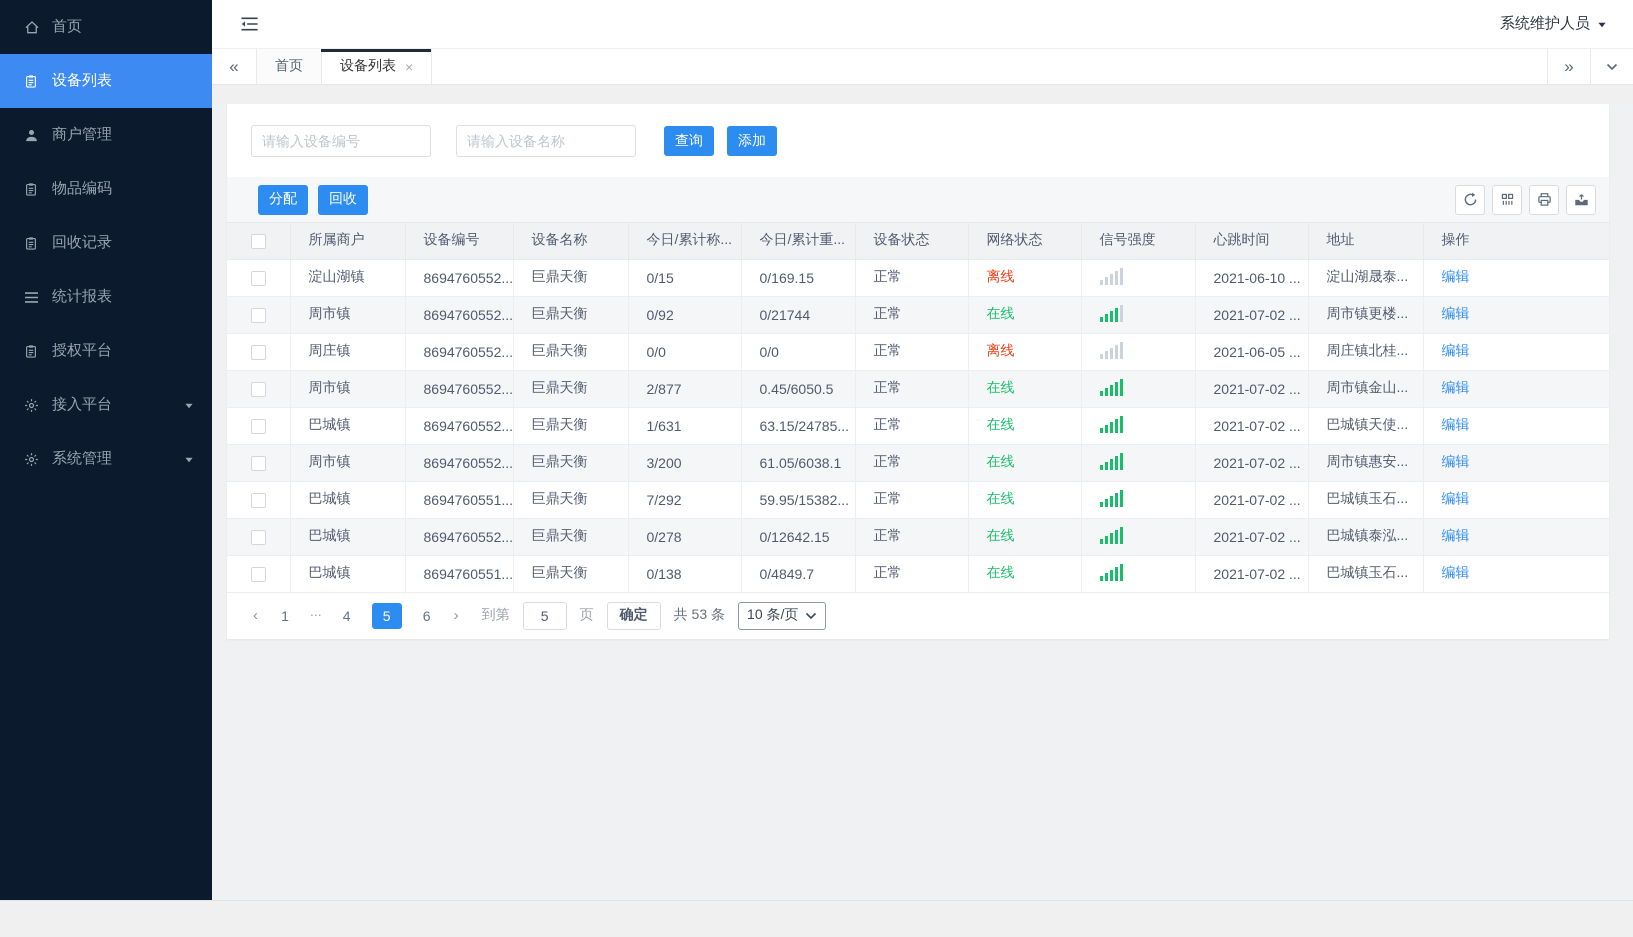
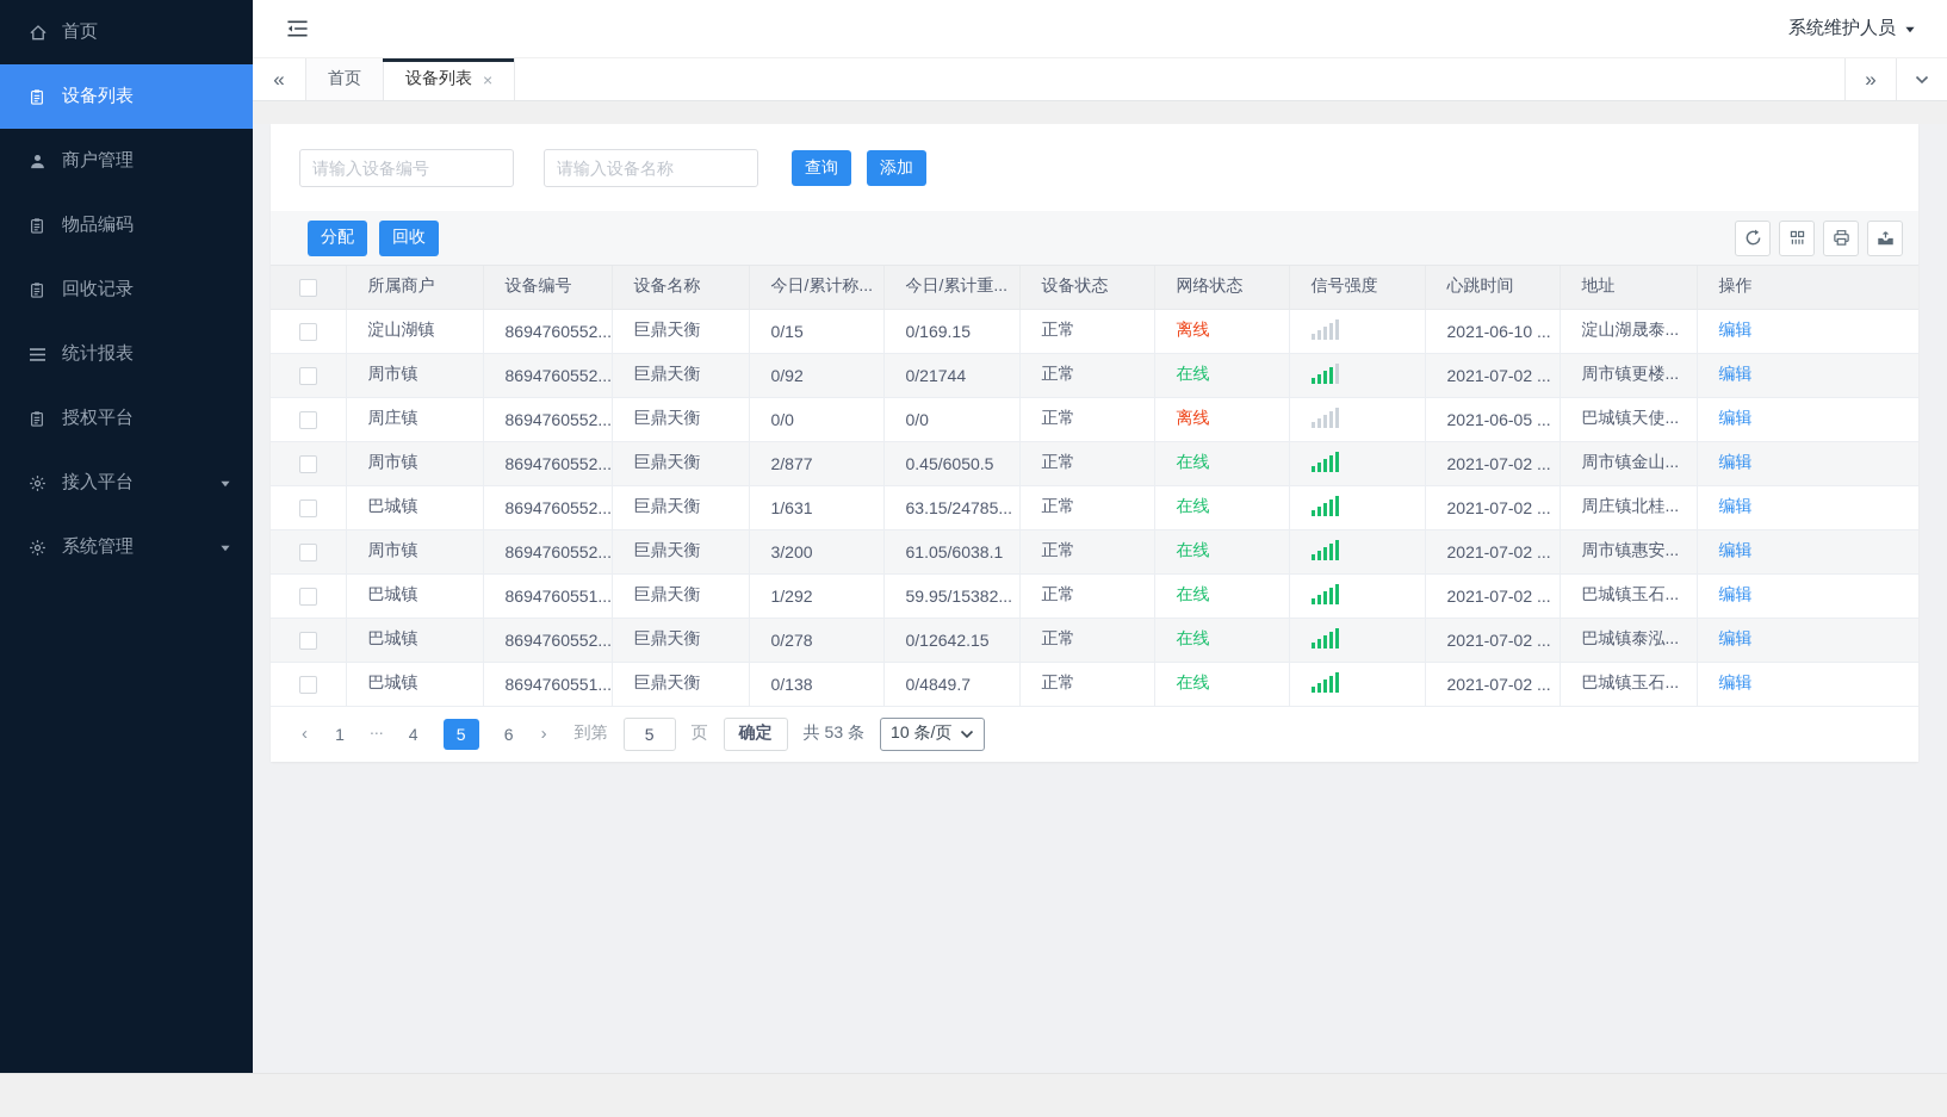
  首页
  设备列表
  商户管理
  物品编码
  回收记录
  统计报表
  授权平台
  接入平台
  系统管理
  系统维护人员
  «
  首页
  设备列表
  ×
  »
  请输入设备编号
  请输入设备名称
  查询
  添加
  分配
  回收
  	所属商户	设备编号	设备名称	今日/累计称...	今日/累计重...	设备状态	网络状态	信号强度	心跳时间	地址	操作
  	淀山湖镇	8694760552...	巨鼎天衡	0/15	0/169.15	正常	离线		2021-06-10 ...	淀山湖晟泰...	编辑
  	周市镇	8694760552...	巨鼎天衡	0/92	0/21744	正常	在线		2021-07-02 ...	周市镇更楼...	编辑
- 	周庄镇	8694760552...	巨鼎天衡	0/0	0/0	正常	离线		2021-06-05 ...	周庄镇北桂...	编辑
+ 	周庄镇	8694760552...	巨鼎天衡	0/0	0/0	正常	离线		2021-06-05 ...	巴城镇天使...	编辑
  	周市镇	8694760552...	巨鼎天衡	2/877	0.45/6050.5	正常	在线		2021-07-02 ...	周市镇金山...	编辑
- 	巴城镇	8694760552...	巨鼎天衡	1/631	63.15/24785...	正常	在线		2021-07-02 ...	巴城镇天使...	编辑
+ 	巴城镇	8694760552...	巨鼎天衡	1/631	63.15/24785...	正常	在线		2021-07-02 ...	周庄镇北桂...	编辑
  	周市镇	8694760552...	巨鼎天衡	3/200	61.05/6038.1	正常	在线		2021-07-02 ...	周市镇惠安...	编辑
- 	巴城镇	8694760551...	巨鼎天衡	7/292	59.95/15382...	正常	在线		2021-07-02 ...	巴城镇玉石...	编辑
+ 	巴城镇	8694760551...	巨鼎天衡	1/292	59.95/15382...	正常	在线		2021-07-02 ...	巴城镇玉石...	编辑
  	巴城镇	8694760552...	巨鼎天衡	0/278	0/12642.15	正常	在线		2021-07-02 ...	巴城镇泰泓...	编辑
  	巴城镇	8694760551...	巨鼎天衡	0/138	0/4849.7	正常	在线		2021-07-02 ...	巴城镇玉石...	编辑
  ‹
  1
  ...
  4
  5
  6
  ›
  到第
  5
  页
  确定
  共 53 条
  10 条/页
